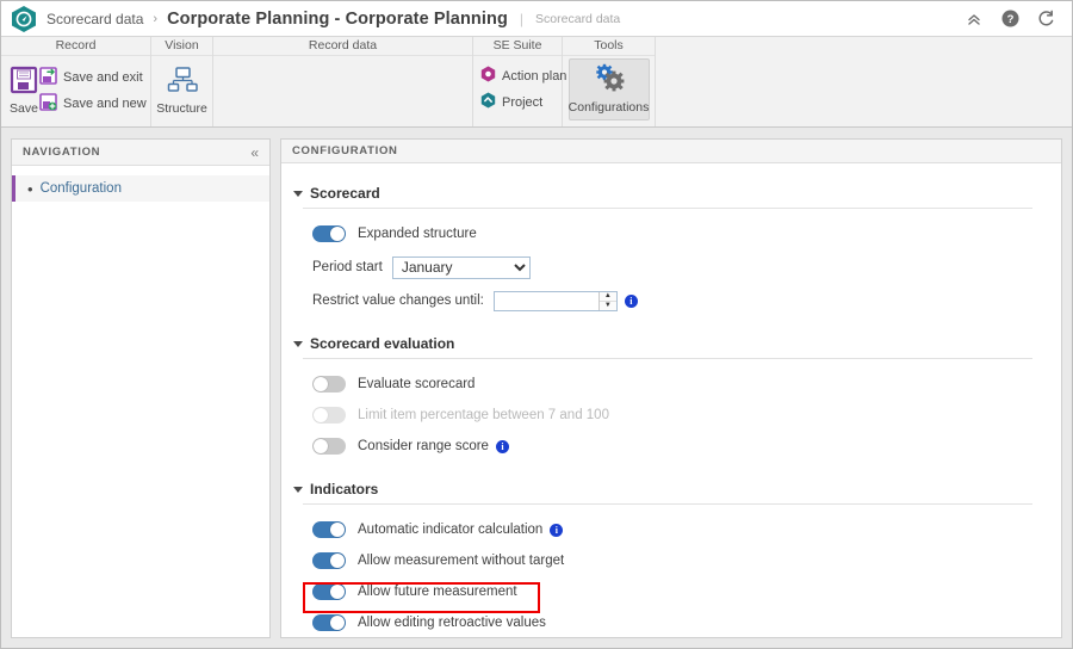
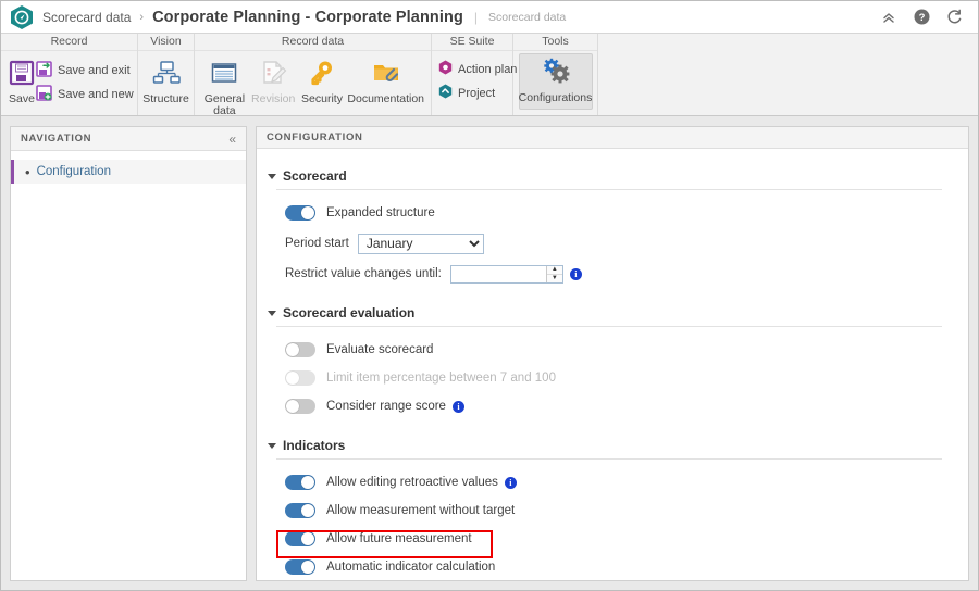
  Scorecard data
  ›
  Corporate Planning - Corporate Planning
  |
  Scorecard data
  ?
  Record
  Save
  Save and exit
  Save and new
  Vision
  Structure
  Record data
+ General data
+ Revision
+ Security
+ Documentation
  SE Suite
  Action plan
  Project
  Tools
  Configurations
  NAVIGATION
  «
  •
  Configuration
  CONFIGURATION
  Scorecard
  Expanded structure
  Period start
  January
  Restrict value changes until:
  i
  Scorecard evaluation
  Evaluate scorecard
  Limit item percentage between 7 and 100
  Consider range score
  i
  Indicators
- Automatic indicator calculation
+ Allow editing retroactive values
  i
  Allow measurement without target
  Allow future measurement
- Allow editing retroactive values
+ Automatic indicator calculation
